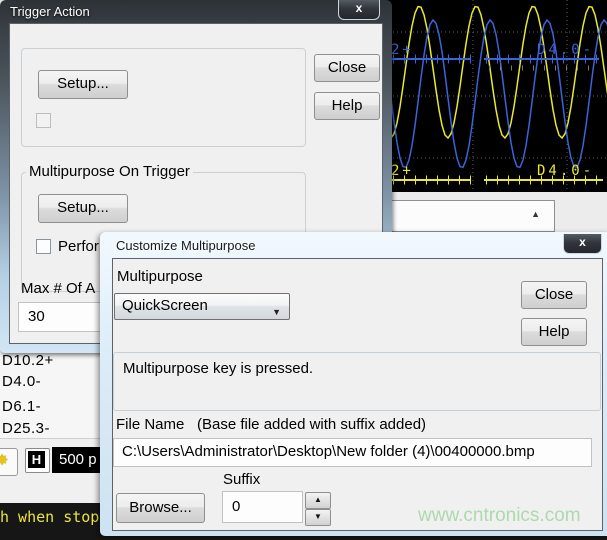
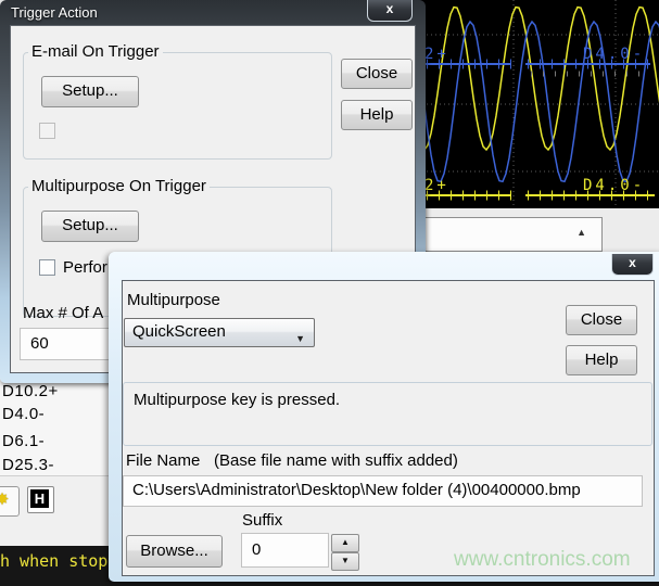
  2+
  D4.0-
  2+
  D4.0-
  ▲
  D10.2+
  D4.0-
  D6.1-
  D25.3-
  ✸
  H
- 500 p
  h when stop
  Trigger Action
  x
+ E-mail On Trigger
  Setup...
  Close
  Help
  Multipurpose On Trigger
  Setup...
  Perfor
  Max # Of A
- 30
+ 60
- Customize Multipurpose
  x
  Multipurpose
  QuickScreen
  ▼
  Close
  Help
  Multipurpose key is pressed.
  File Name
- (Base file added with suffix added)
+ (Base file name with suffix added)
  C:\Users\Administrator\Desktop\New folder (4)\00400000.bmp
  Suffix
  Browse...
  0
  ▲
  ▼
  www.cntronics.com
